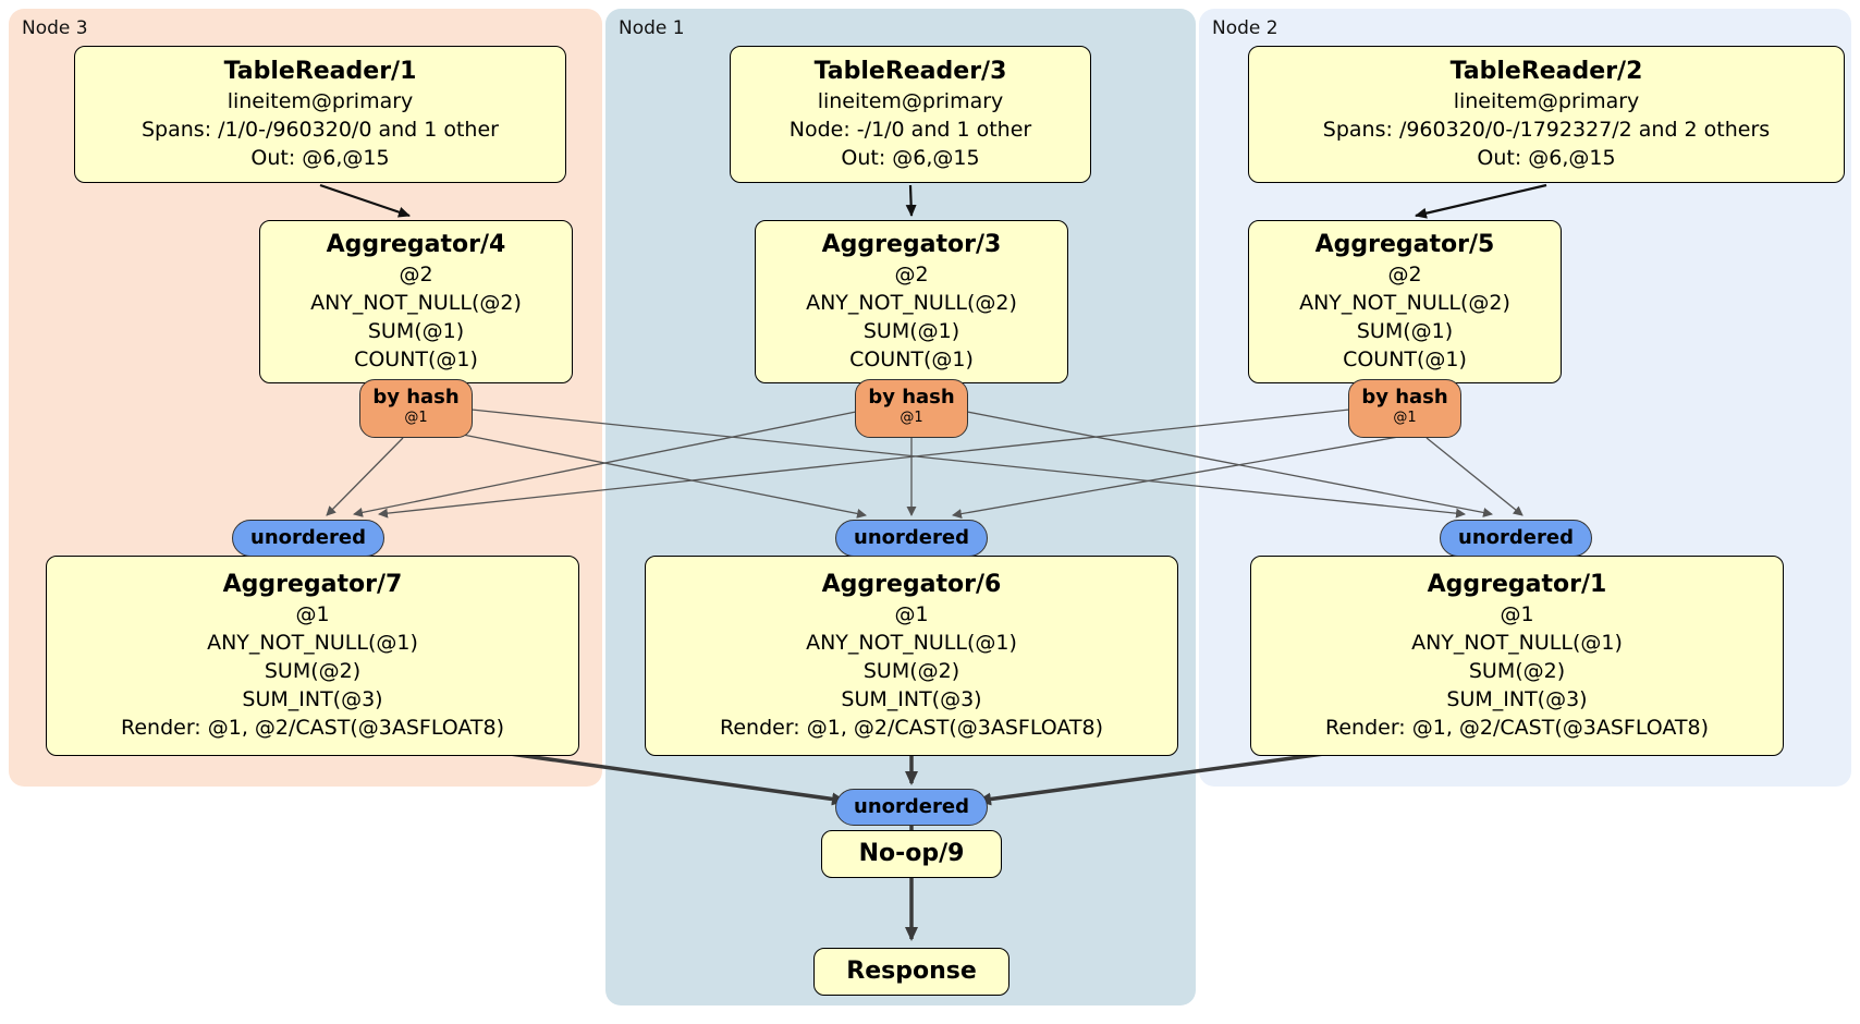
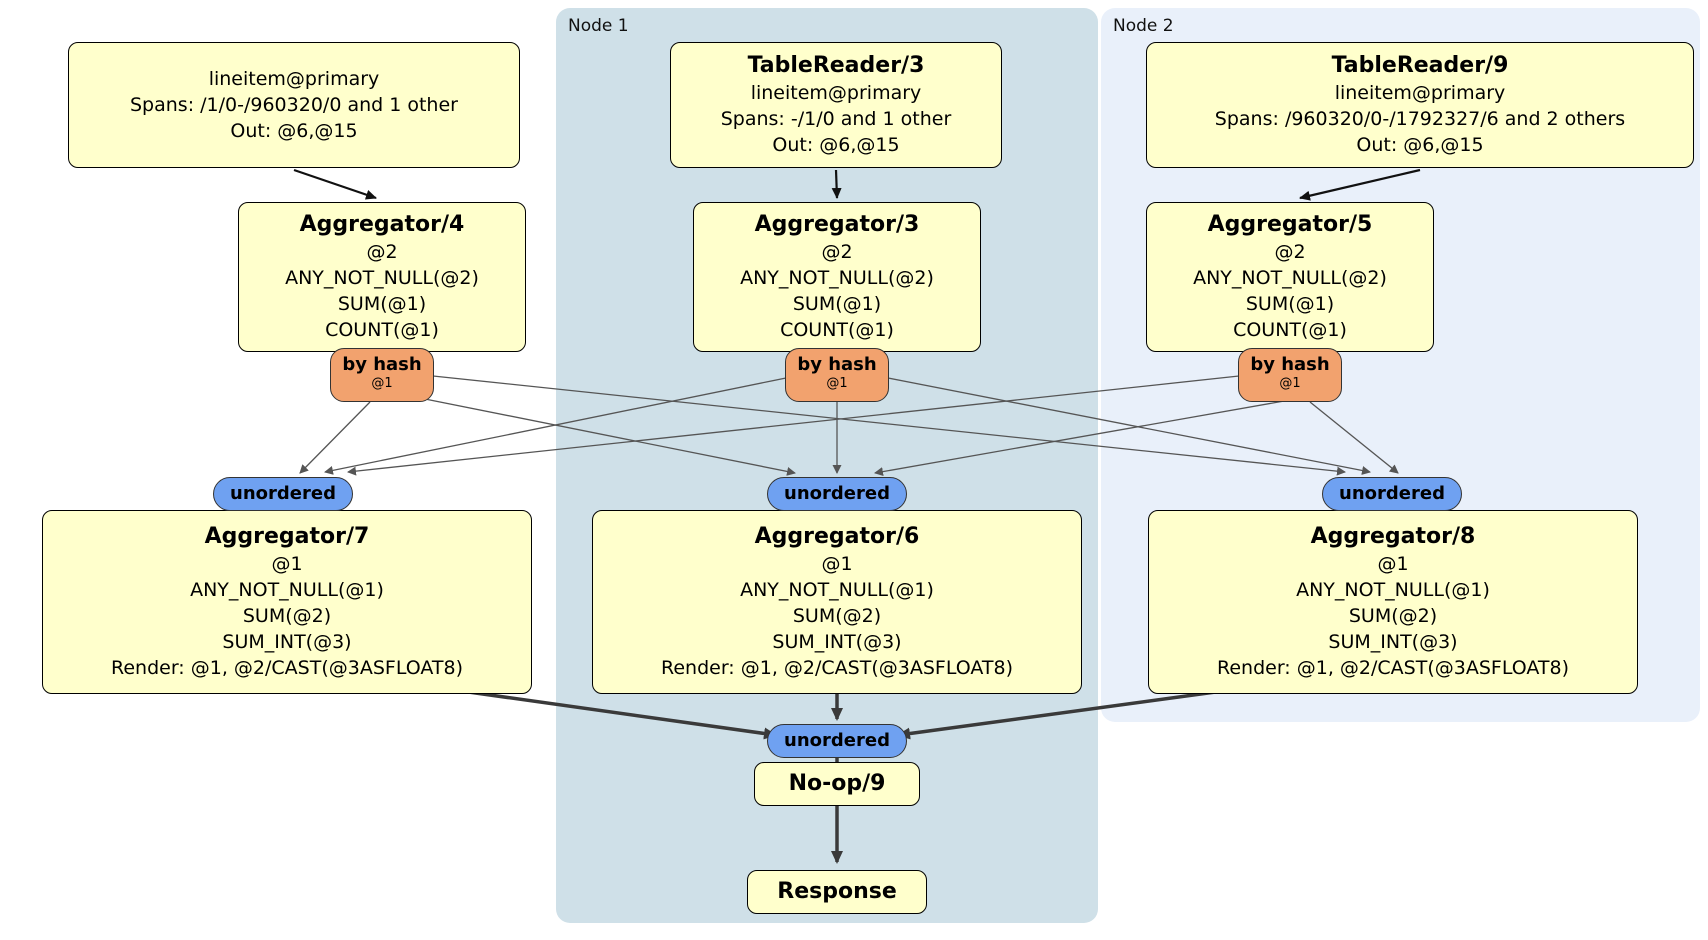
- Node 3
  Node 1
  Node 2
- TableReader/1
  lineitem@primary
  Spans: /1/0-/960320/0 and 1 other
  Out: @6,@15
  TableReader/3
  lineitem@primary
- Node: -/1/0 and 1 other
+ Spans: -/1/0 and 1 other
  Out: @6,@15
- TableReader/2
+ TableReader/9
  lineitem@primary
- Spans: /960320/0-/1792327/2 and 2 others
+ Spans: /960320/0-/1792327/6 and 2 others
  Out: @6,@15
  Aggregator/4
  @2
  ANY_NOT_NULL(@2)
  SUM(@1)
  COUNT(@1)
  Aggregator/3
  @2
  ANY_NOT_NULL(@2)
  SUM(@1)
  COUNT(@1)
  Aggregator/5
  @2
  ANY_NOT_NULL(@2)
  SUM(@1)
  COUNT(@1)
  by hash
  @1
  by hash
  @1
  by hash
  @1
  unordered
  unordered
  unordered
  Aggregator/7
  @1
  ANY_NOT_NULL(@1)
  SUM(@2)
  SUM_INT(@3)
  Render: @1, @2/CAST(@3ASFLOAT8)
  Aggregator/6
  @1
  ANY_NOT_NULL(@1)
  SUM(@2)
  SUM_INT(@3)
  Render: @1, @2/CAST(@3ASFLOAT8)
- Aggregator/1
+ Aggregator/8
  @1
  ANY_NOT_NULL(@1)
  SUM(@2)
  SUM_INT(@3)
  Render: @1, @2/CAST(@3ASFLOAT8)
  unordered
  No-op/9
  Response
